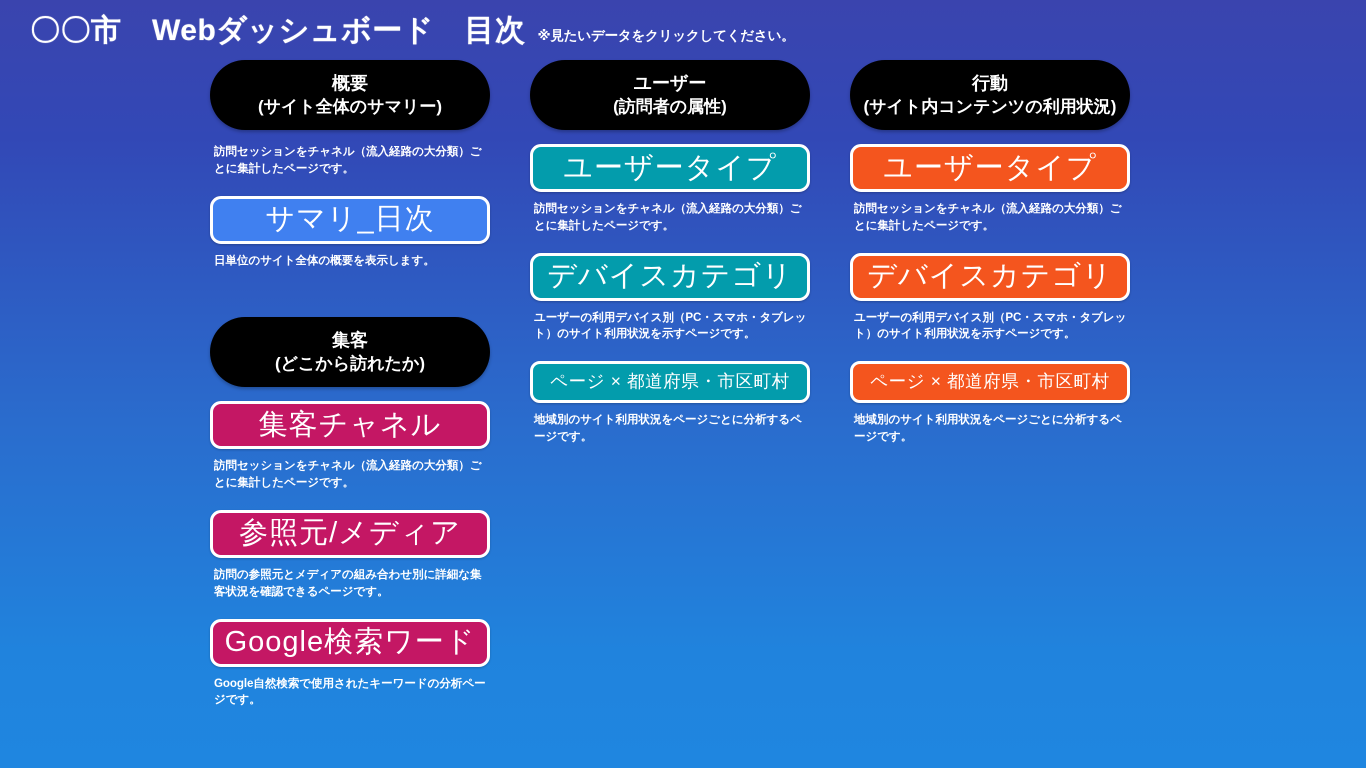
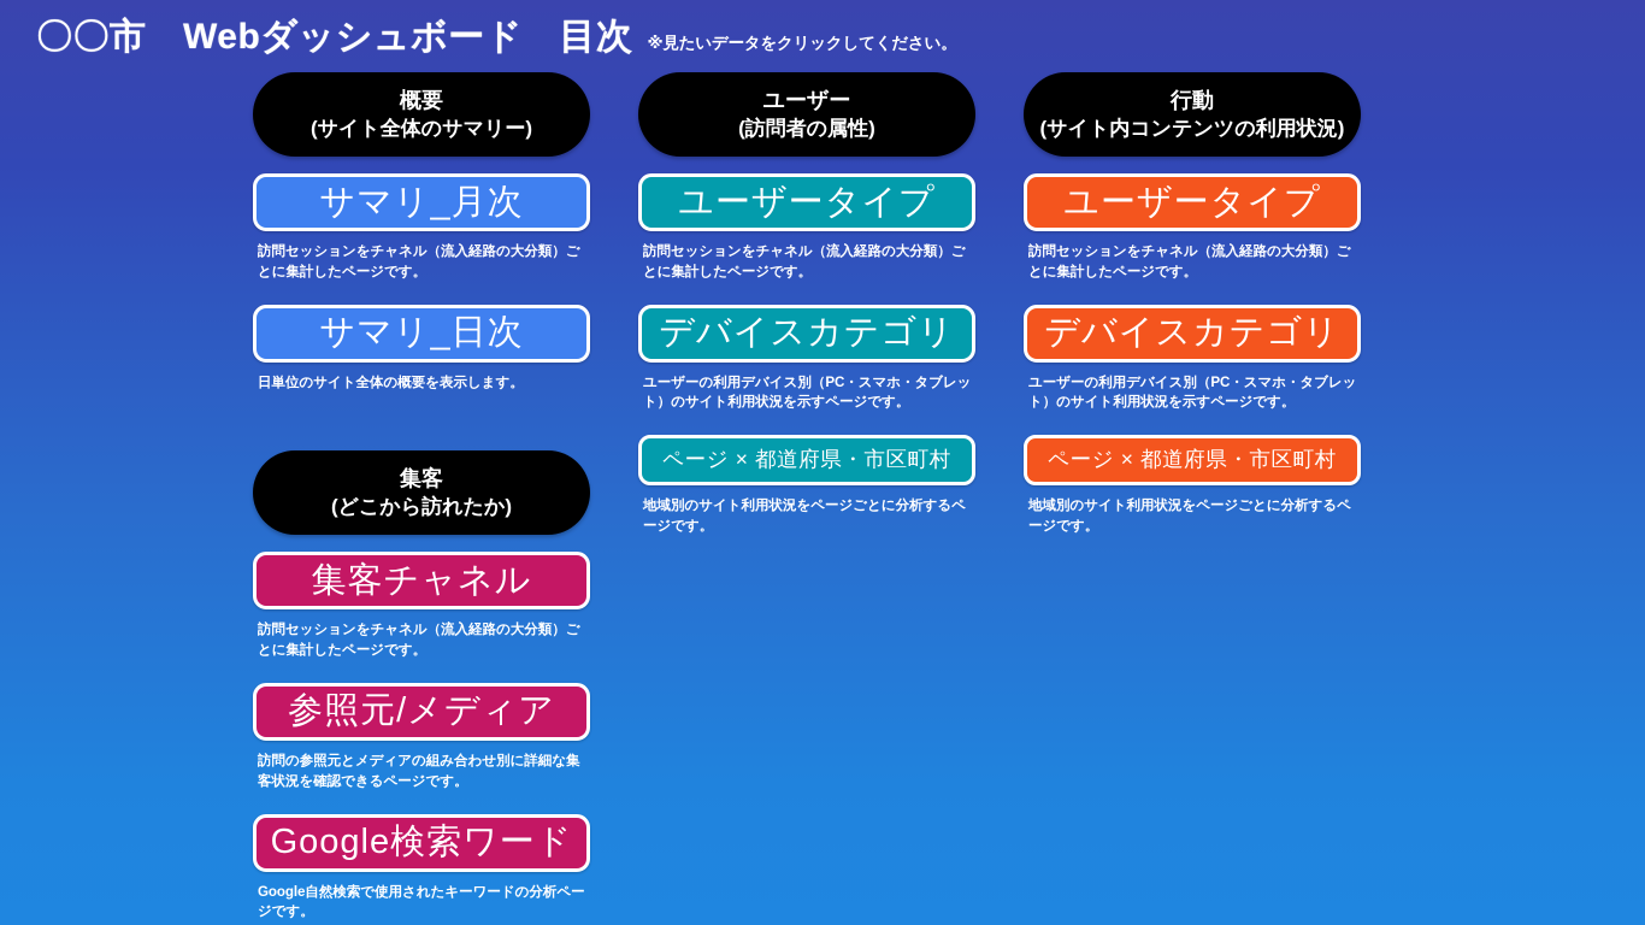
  〇〇市 Webダッシュボード 目次
  ※見たいデータをクリックしてください。
  概要
  (サイト全体のサマリー)
+ サマリ_月次
  訪問セッションをチャネル（流入経路の大分類）ごとに集計したページです。
  サマリ_日次
  日単位のサイト全体の概要を表示します。
  集客
  (どこから訪れたか)
  集客チャネル
  訪問セッションをチャネル（流入経路の大分類）ごとに集計したページです。
  参照元/メディア
  訪問の参照元とメディアの組み合わせ別に詳細な集客状況を確認できるページです。
  Google検索ワード
  Google自然検索で使用されたキーワードの分析ページです。
  ユーザー
  (訪問者の属性)
  ユーザータイプ
  訪問セッションをチャネル（流入経路の大分類）ごとに集計したページです。
  デバイスカテゴリ
  ユーザーの利用デバイス別（PC・スマホ・タブレット）のサイト利用状況を示すページです。
  ページ × 都道府県・市区町村
  地域別のサイト利用状況をページごとに分析するページです。
  行動
  (サイト内コンテンツの利用状況)
  ユーザータイプ
  訪問セッションをチャネル（流入経路の大分類）ごとに集計したページです。
  デバイスカテゴリ
  ユーザーの利用デバイス別（PC・スマホ・タブレット）のサイト利用状況を示すページです。
  ページ × 都道府県・市区町村
  地域別のサイト利用状況をページごとに分析するページです。
